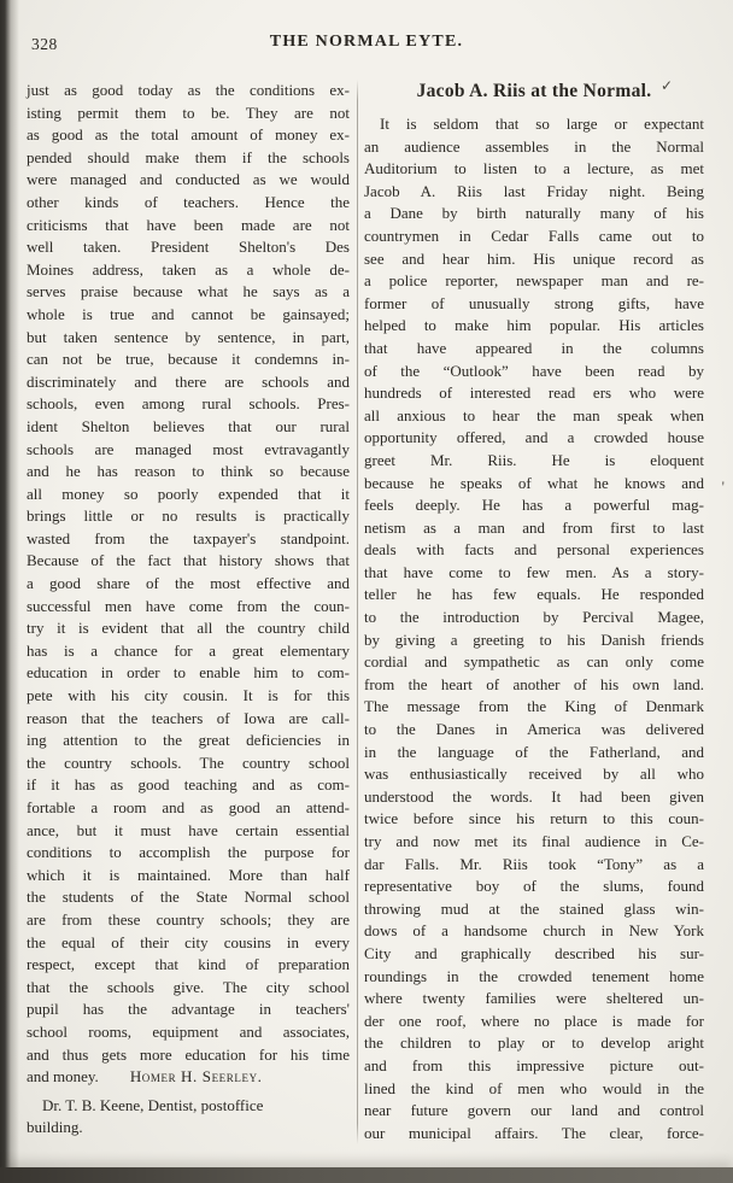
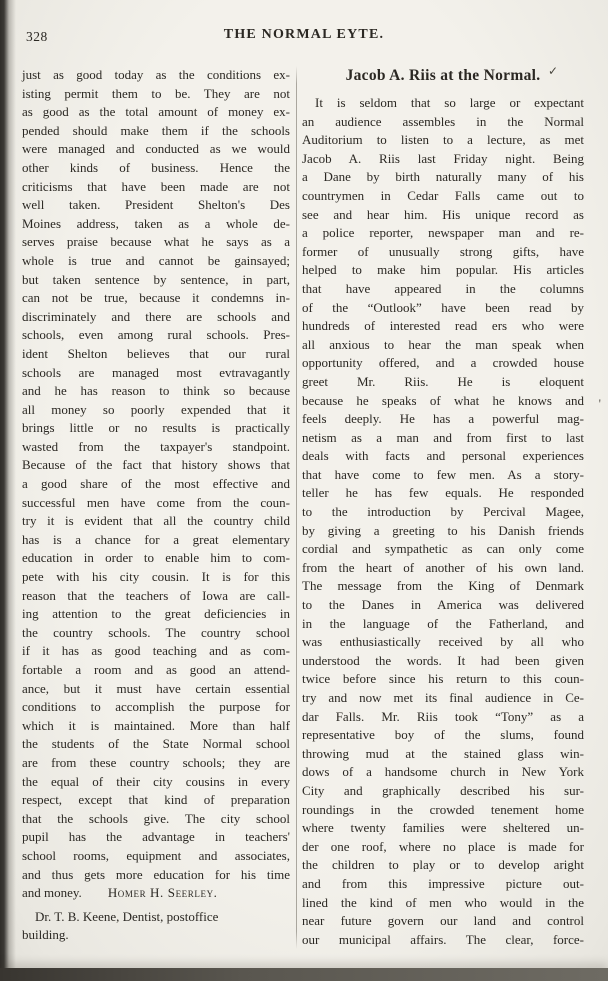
  328
  THE NORMAL EYTE.
  just as good today as the conditions ex-
  isting permit them to be. They are not
  as good as the total amount of money ex-
  pended should make them if the schools
  were managed and conducted as we would
- other kinds of teachers. Hence the
+ other kinds of business. Hence the
  criticisms that have been made are not
  well taken. President Shelton's Des
  Moines address, taken as a whole de-
  serves praise because what he says as a
  whole is true and cannot be gainsayed;
  but taken sentence by sentence, in part,
  can not be true, because it condemns in-
  discriminately and there are schools and
  schools, even among rural schools. Pres-
  ident Shelton believes that our rural
  schools are managed most evtravagantly
  and he has reason to think so because
  all money so poorly expended that it
  brings little or no results is practically
  wasted from the taxpayer's standpoint.
  Because of the fact that history shows that
  a good share of the most effective and
  successful men have come from the coun-
  try it is evident that all the country child
  has is a chance for a great elementary
  education in order to enable him to com-
  pete with his city cousin. It is for this
  reason that the teachers of Iowa are call-
  ing attention to the great deficiencies in
  the country schools. The country school
  if it has as good teaching and as com-
  fortable a room and as good an attend-
  ance, but it must have certain essential
  conditions to accomplish the purpose for
  which it is maintained. More than half
  the students of the State Normal school
  are from these country schools; they are
  the equal of their city cousins in every
  respect, except that kind of preparation
  that the schools give. The city school
  pupil has the advantage in teachers'
  school rooms, equipment and associates,
  and thus gets more education for his time
  and money. Homer H. Seerley.
  Dr. T. B. Keene, Dentist, postoffice
  building.
  Jacob A. Riis at the Normal.
  ✓
  It is seldom that so large or expectant
  an audience assembles in the Normal
  Auditorium to listen to a lecture, as met
  Jacob A. Riis last Friday night. Being
  a Dane by birth naturally many of his
  countrymen in Cedar Falls came out to
  see and hear him. His unique record as
  a police reporter, newspaper man and re-
  former of unusually strong gifts, have
  helped to make him popular. His articles
  that have appeared in the columns
  of the “Outlook” have been read by
  hundreds of interested read ers who were
  all anxious to hear the man speak when
  opportunity offered, and a crowded house
  greet Mr. Riis. He is eloquent
  because he speaks of what he knows and
  feels deeply. He has a powerful mag-
  netism as a man and from first to last
  deals with facts and personal experiences
  that have come to few men. As a story-
  teller he has few equals. He responded
  to the introduction by Percival Magee,
  by giving a greeting to his Danish friends
  cordial and sympathetic as can only come
  from the heart of another of his own land.
  The message from the King of Denmark
  to the Danes in America was delivered
  in the language of the Fatherland, and
  was enthusiastically received by all who
  understood the words. It had been given
  twice before since his return to this coun-
  try and now met its final audience in Ce-
  dar Falls. Mr. Riis took “Tony” as a
  representative boy of the slums, found
  throwing mud at the stained glass win-
  dows of a handsome church in New York
  City and graphically described his sur-
  roundings in the crowded tenement home
  where twenty families were sheltered un-
  der one roof, where no place is made for
  the children to play or to develop aright
  and from this impressive picture out-
  lined the kind of men who would in the
  near future govern our land and control
  our municipal affairs. The clear, force-
  '
